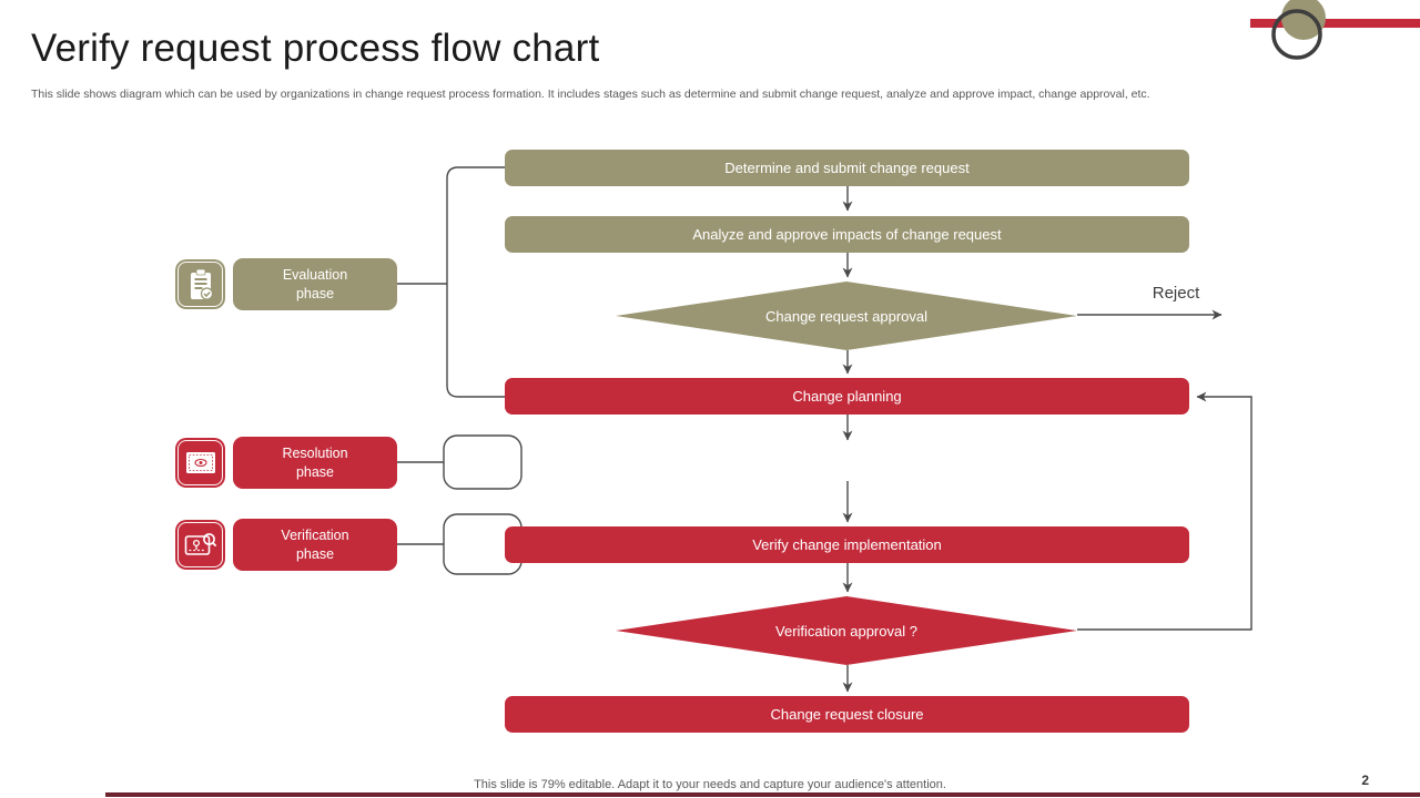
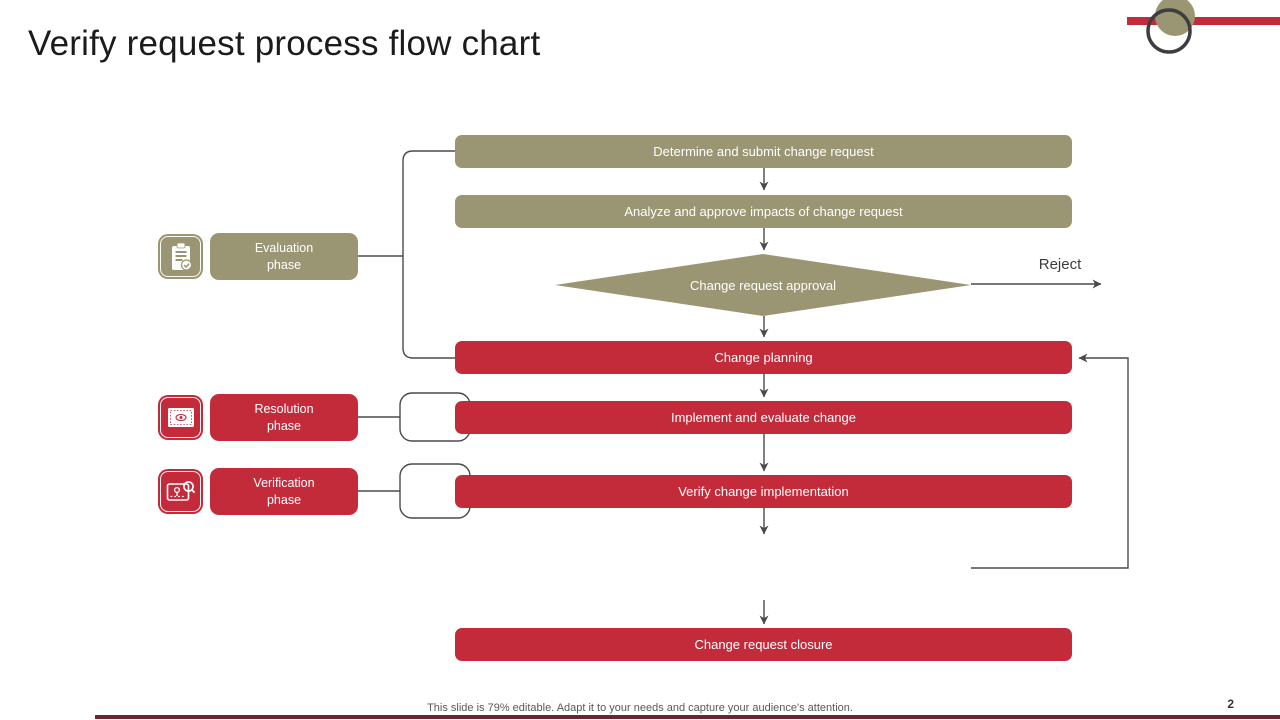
  Verify request process flow chart
- This slide shows diagram which can be used by organizations in change request process formation. It includes stages such as determine and submit change request, analyze and approve impact, change approval, etc.
  Determine and submit change request
  Analyze and approve impacts of change request
  Change request approval
  Reject
  Change planning
+ Implement and evaluate change
  Verify change implementation
- Verification approval ?
  Change request closure
  Evaluation
  phase
  Resolution
  phase
  Verification
  phase
  This slide is 79% editable. Adapt it to your needs and capture your audience's attention.
  2
